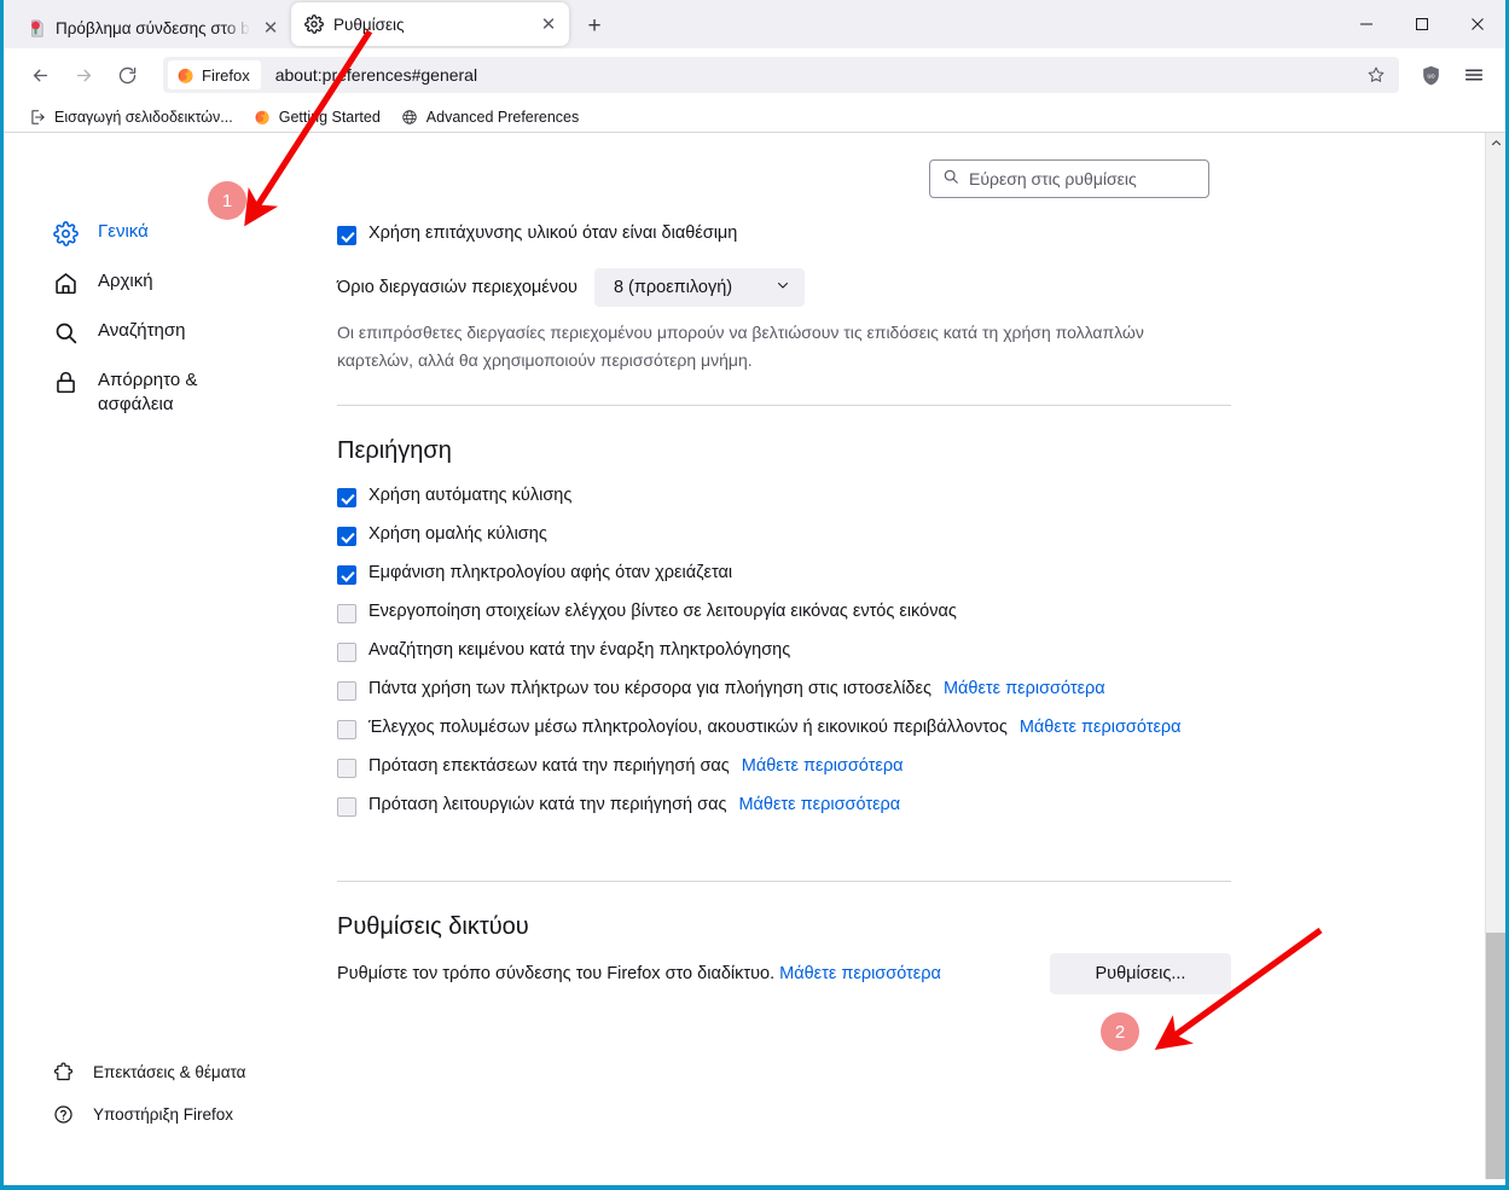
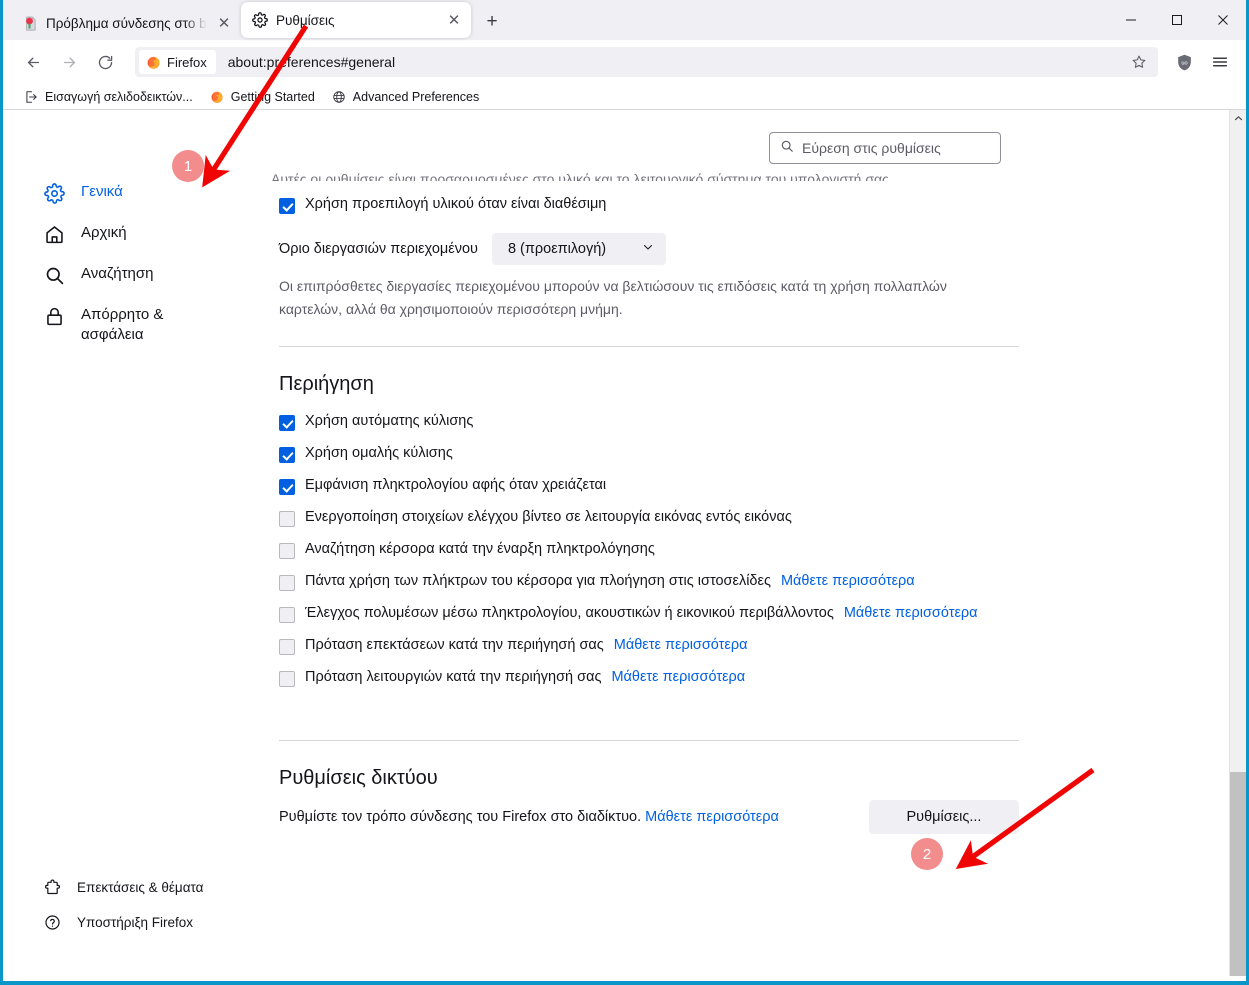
  Πρόβλημα σύνδεσης στο b
  ✕
  Ρυθμίσεις
  ✕
  +
  Firefox
  about:prferences#general
  Εισαγωγή σελιδοδεικτών...
  Gettig Started
  Advanced Preferences
  Γενικά
  Αρχική
  Αναζήτηση
  Απόρρητο & ασφάλεια
  Επεκτάσεις & θέματα
  Υποστήριξη Firefox
  Εύρεση στις ρυθμίσεις
+ Αυτές οι ρυθμίσεις είναι προσαρμοσμένες στο υλικό και το λειτουργικό σύστημα του υπολογιστή σας.
- Χρήση επιτάχυνσης υλικού όταν είναι διαθέσιμη
+ Χρήση προεπιλογή υλικού όταν είναι διαθέσιμη
  Όριο διεργασιών περιεχομένου
  8 (προεπιλογή)
  Οι επιπρόσθετες διεργασίες περιεχομένου μπορούν να βελτιώσουν τις επιδόσεις κατά τη χρήση πολλαπλών καρτελών, αλλά θα χρησιμοποιούν περισσότερη μνήμη.
  Περιήγηση
  Χρήση αυτόματης κύλισης
  Χρήση ομαλής κύλισης
  Εμφάνιση πληκτρολογίου αφής όταν χρειάζεται
  Ενεργοποίηση στοιχείων ελέγχου βίντεο σε λειτουργία εικόνας εντός εικόνας
- Αναζήτηση κειμένου κατά την έναρξη πληκτρολόγησης
+ Αναζήτηση κέρσορα κατά την έναρξη πληκτρολόγησης
  Πάντα χρήση των πλήκτρων του κέρσορα για πλοήγηση στις ιστοσελίδες
  Μάθετε περισσότερα
  Έλεγχος πολυμέσων μέσω πληκτρολογίου, ακουστικών ή εικονικού περιβάλλοντος
  Μάθετε περισσότερα
  Πρόταση επεκτάσεων κατά την περιήγησή σας
  Μάθετε περισσότερα
  Πρόταση λειτουργιών κατά την περιήγησή σας
  Μάθετε περισσότερα
  Ρυθμίσεις δικτύου
  Ρυθμίστε τον τρόπο σύνδεσης του Firefox στο διαδίκτυο. Μάθετε περισσότερα
  Ρυθμίσεις...
  1
  2
